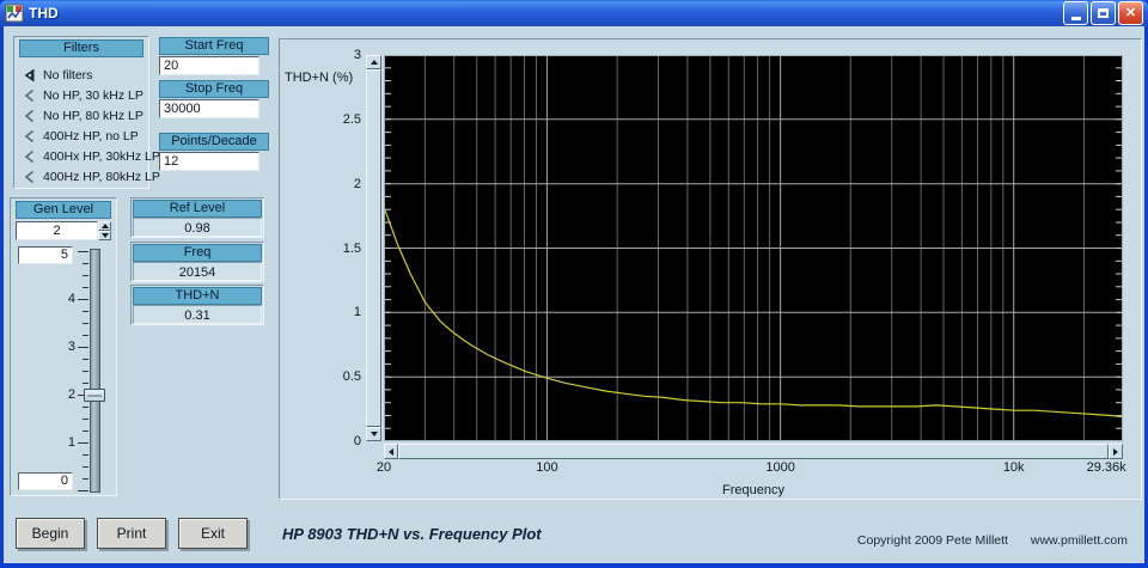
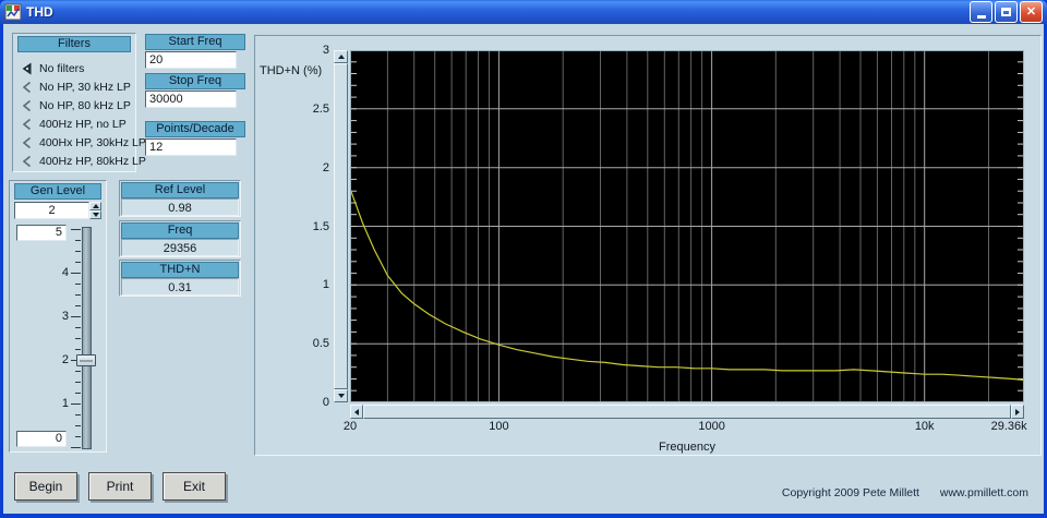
  THD
  ✕
  Filters
  No filters
  No HP, 30 kHz LP
  No HP, 80 kHz LP
  400Hz HP, no LP
  400Hx HP, 30kHz LP
  400Hz HP, 80kHz LP
  Start Freq
  20
  Stop Freq
  30000
  Points/Decade
  12
  Gen Level
  2
  5
  0
  4
  3
  2
  1
  Ref Level
  0.98
  Freq
- 20154
+ 29356
  THD+N
  0.31
  THD+N (%)
  0
  0.5
  1
  1.5
  2
  2.5
  3
  20
  100
  1000
  10k
  29.36k
  Frequency
  Begin
  Print
  Exit
- HP 8903 THD+N vs. Frequency Plot
  Copyright 2009 Pete Millett www.pmillett.com
